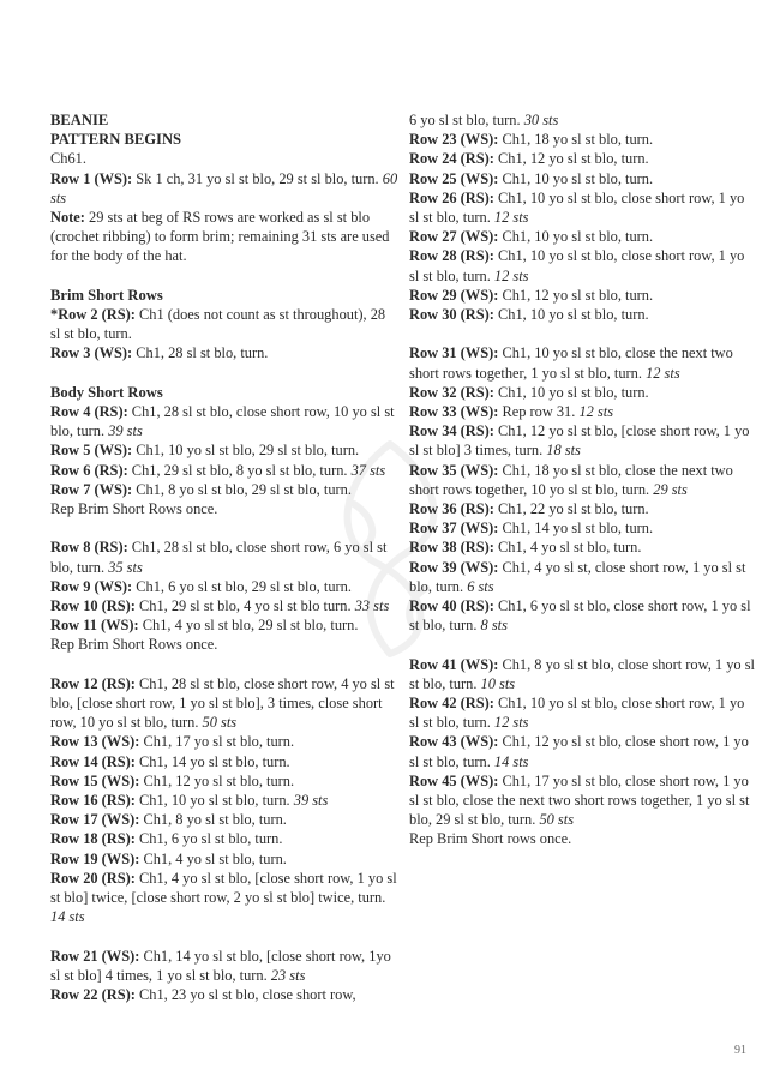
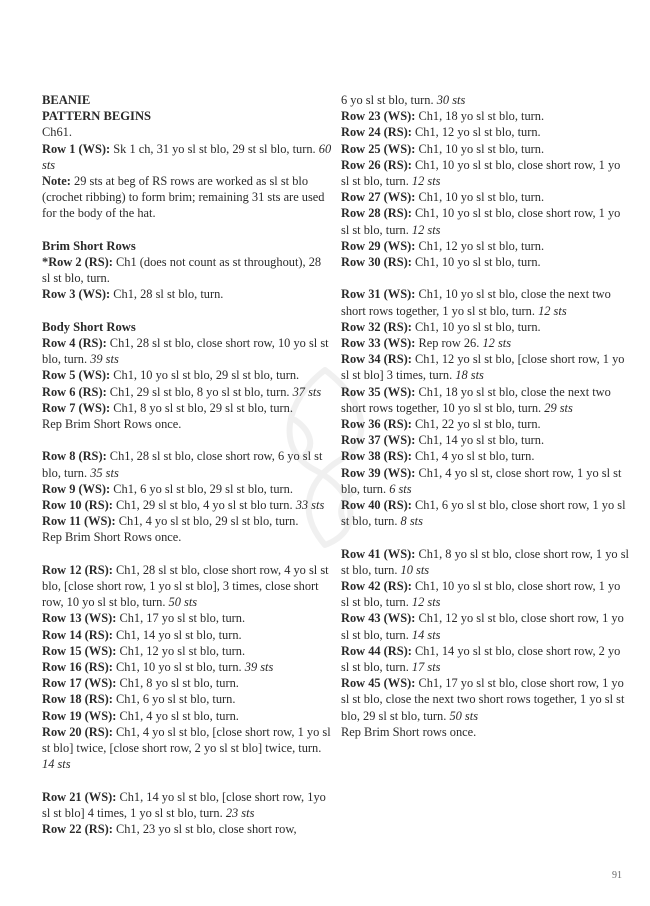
  BEANIE
  PATTERN BEGINS
  Ch61.
  Row 1 (WS): Sk 1 ch, 31 yo sl st blo, 29 st sl blo, turn. 60 sts
  Note: 29 sts at beg of RS rows are worked as sl st blo (crochet ribbing) to form brim; remaining 31 sts are used for the body of the hat.
  Brim Short Rows
  *Row 2 (RS): Ch1 (does not count as st throughout), 28 sl st blo, turn.
  Row 3 (WS): Ch1, 28 sl st blo, turn.
  Body Short Rows
  Row 4 (RS): Ch1, 28 sl st blo, close short row, 10 yo sl st blo, turn. 39 sts
  Row 5 (WS): Ch1, 10 yo sl st blo, 29 sl st blo, turn.
  Row 6 (RS): Ch1, 29 sl st blo, 8 yo sl st blo, turn. 37 sts
  Row 7 (WS): Ch1, 8 yo sl st blo, 29 sl st blo, turn.
  Rep Brim Short Rows once.
  Row 8 (RS): Ch1, 28 sl st blo, close short row, 6 yo sl st blo, turn. 35 sts
  Row 9 (WS): Ch1, 6 yo sl st blo, 29 sl st blo, turn.
  Row 10 (RS): Ch1, 29 sl st blo, 4 yo sl st blo turn. 33 sts
  Row 11 (WS): Ch1, 4 yo sl st blo, 29 sl st blo, turn.
  Rep Brim Short Rows once.
  Row 12 (RS): Ch1, 28 sl st blo, close short row, 4 yo sl st blo, [close short row, 1 yo sl st blo], 3 times, close short row, 10 yo sl st blo, turn. 50 sts
  Row 13 (WS): Ch1, 17 yo sl st blo, turn.
  Row 14 (RS): Ch1, 14 yo sl st blo, turn.
  Row 15 (WS): Ch1, 12 yo sl st blo, turn.
  Row 16 (RS): Ch1, 10 yo sl st blo, turn. 39 sts
  Row 17 (WS): Ch1, 8 yo sl st blo, turn.
  Row 18 (RS): Ch1, 6 yo sl st blo, turn.
  Row 19 (WS): Ch1, 4 yo sl st blo, turn.
  Row 20 (RS): Ch1, 4 yo sl st blo, [close short row, 1 yo sl st blo] twice, [close short row, 2 yo sl st blo] twice, turn. 14 sts
  Row 21 (WS): Ch1, 14 yo sl st blo, [close short row, 1yo sl st blo] 4 times, 1 yo sl st blo, turn. 23 sts
  Row 22 (RS): Ch1, 23 yo sl st blo, close short row,
  6 yo sl st blo, turn. 30 sts
  Row 23 (WS): Ch1, 18 yo sl st blo, turn.
  Row 24 (RS): Ch1, 12 yo sl st blo, turn.
  Row 25 (WS): Ch1, 10 yo sl st blo, turn.
  Row 26 (RS): Ch1, 10 yo sl st blo, close short row, 1 yo sl st blo, turn. 12 sts
  Row 27 (WS): Ch1, 10 yo sl st blo, turn.
  Row 28 (RS): Ch1, 10 yo sl st blo, close short row, 1 yo sl st blo, turn. 12 sts
  Row 29 (WS): Ch1, 12 yo sl st blo, turn.
  Row 30 (RS): Ch1, 10 yo sl st blo, turn.
  Row 31 (WS): Ch1, 10 yo sl st blo, close the next two short rows together, 1 yo sl st blo, turn. 12 sts
  Row 32 (RS): Ch1, 10 yo sl st blo, turn.
- Row 33 (WS): Rep row 31. 12 sts
+ Row 33 (WS): Rep row 26. 12 sts
  Row 34 (RS): Ch1, 12 yo sl st blo, [close short row, 1 yo sl st blo] 3 times, turn. 18 sts
  Row 35 (WS): Ch1, 18 yo sl st blo, close the next two short rows together, 10 yo sl st blo, turn. 29 sts
  Row 36 (RS): Ch1, 22 yo sl st blo, turn.
  Row 37 (WS): Ch1, 14 yo sl st blo, turn.
  Row 38 (RS): Ch1, 4 yo sl st blo, turn.
  Row 39 (WS): Ch1, 4 yo sl st, close short row, 1 yo sl st blo, turn. 6 sts
  Row 40 (RS): Ch1, 6 yo sl st blo, close short row, 1 yo sl st blo, turn. 8 sts
  Row 41 (WS): Ch1, 8 yo sl st blo, close short row, 1 yo sl st blo, turn. 10 sts
  Row 42 (RS): Ch1, 10 yo sl st blo, close short row, 1 yo sl st blo, turn. 12 sts
  Row 43 (WS): Ch1, 12 yo sl st blo, close short row, 1 yo sl st blo, turn. 14 sts
+ Row 44 (RS): Ch1, 14 yo sl st blo, close short row, 2 yo sl st blo, turn. 17 sts
  Row 45 (WS): Ch1, 17 yo sl st blo, close short row, 1 yo sl st blo, close the next two short rows together, 1 yo sl st blo, 29 sl st blo, turn. 50 sts
  Rep Brim Short rows once.
  91
